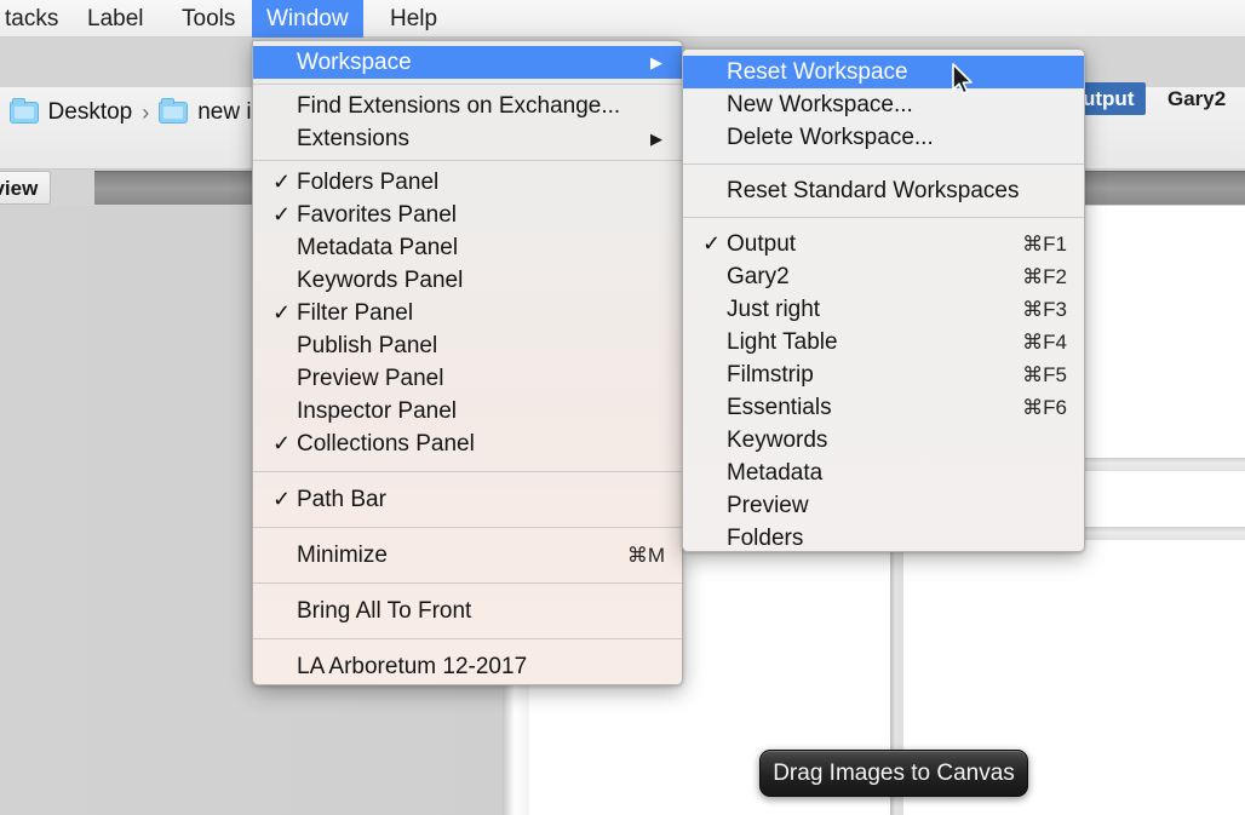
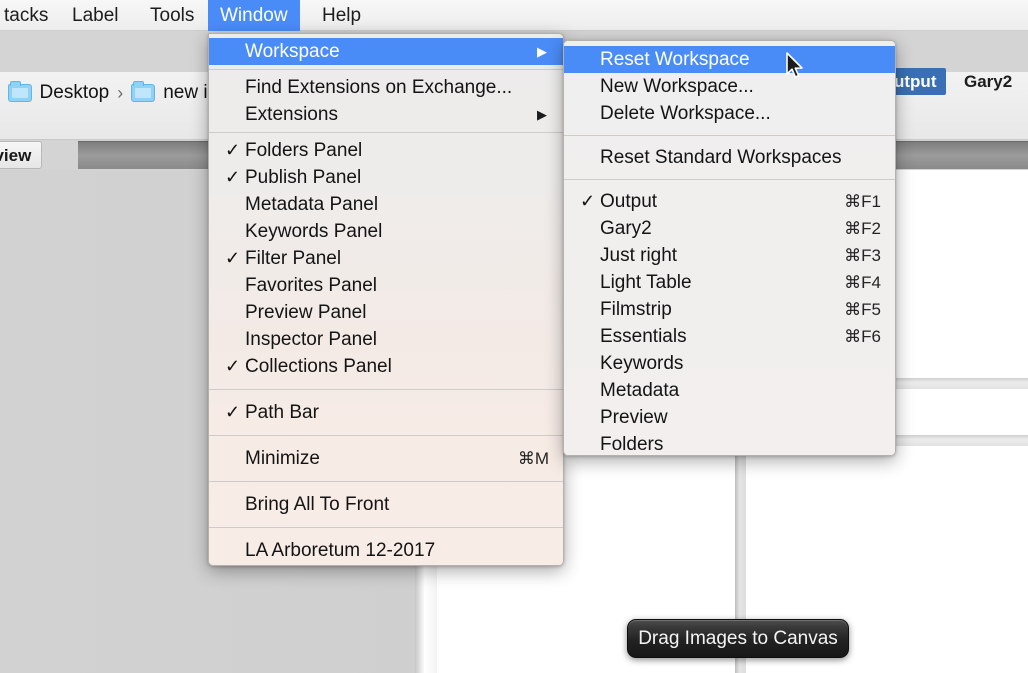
  Desktop
  ›
  new i
  utput
  Gary2
  tacks
  Label
  Tools
  Window
  Help
  Workspace
  ▶
  Find Extensions on Exchange...
  Extensions
  ▶
  ✓
  Folders Panel
  ✓
- Favorites Panel
+ Publish Panel
  Metadata Panel
  Keywords Panel
  ✓
  Filter Panel
- Publish Panel
+ Favorites Panel
  Preview Panel
  Inspector Panel
  ✓
  Collections Panel
  ✓
  Path Bar
  Minimize
  ⌘M
  Bring All To Front
  LA Arboretum 12-2017
  Reset Workspace
  New Workspace...
  Delete Workspace...
  Reset Standard Workspaces
  ✓
  Output
  ⌘F1
  Gary2
  ⌘F2
  Just right
  ⌘F3
  Light Table
  ⌘F4
  Filmstrip
  ⌘F5
  Essentials
  ⌘F6
  Keywords
  Metadata
  Preview
  Folders
  Drag Images to Canvas
